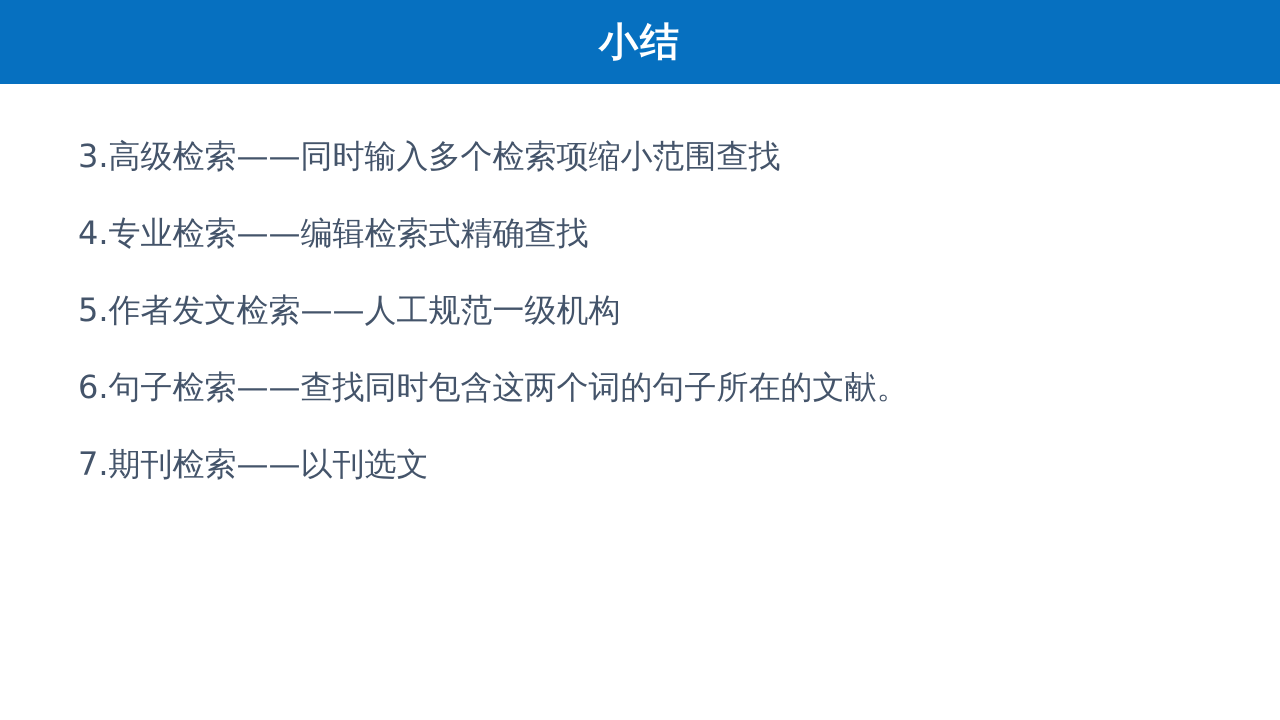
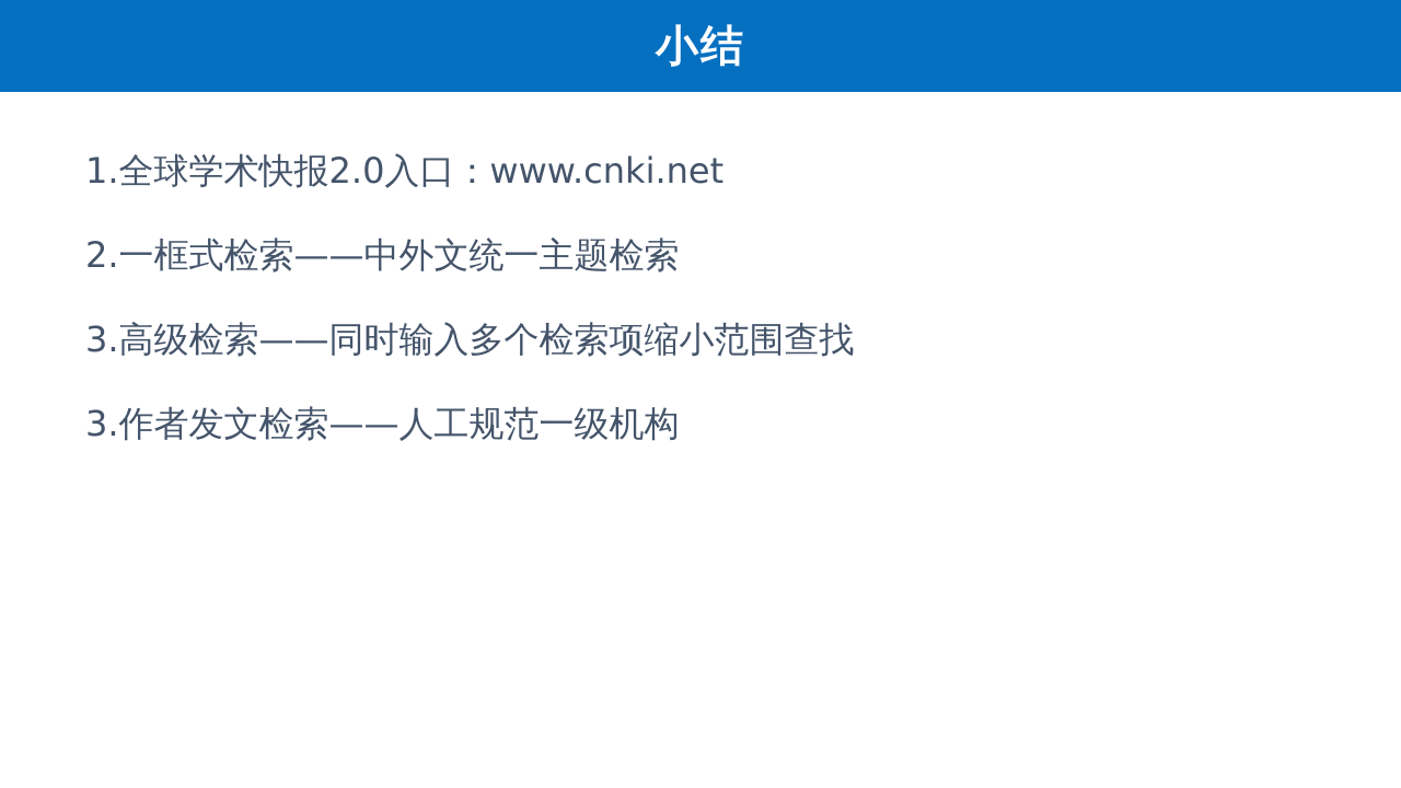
  小结
+ 1.全球学术快报2.0入口：www.cnki.net
+ 2.一框式检索——中外文统一主题检索
  3.高级检索——同时输入多个检索项缩小范围查找
- 4.专业检索——编辑检索式精确查找
- 5.作者发文检索——人工规范一级机构
+ 3.作者发文检索——人工规范一级机构
- 6.句子检索——查找同时包含这两个词的句子所在的文献。
- 7.期刊检索——以刊选文
